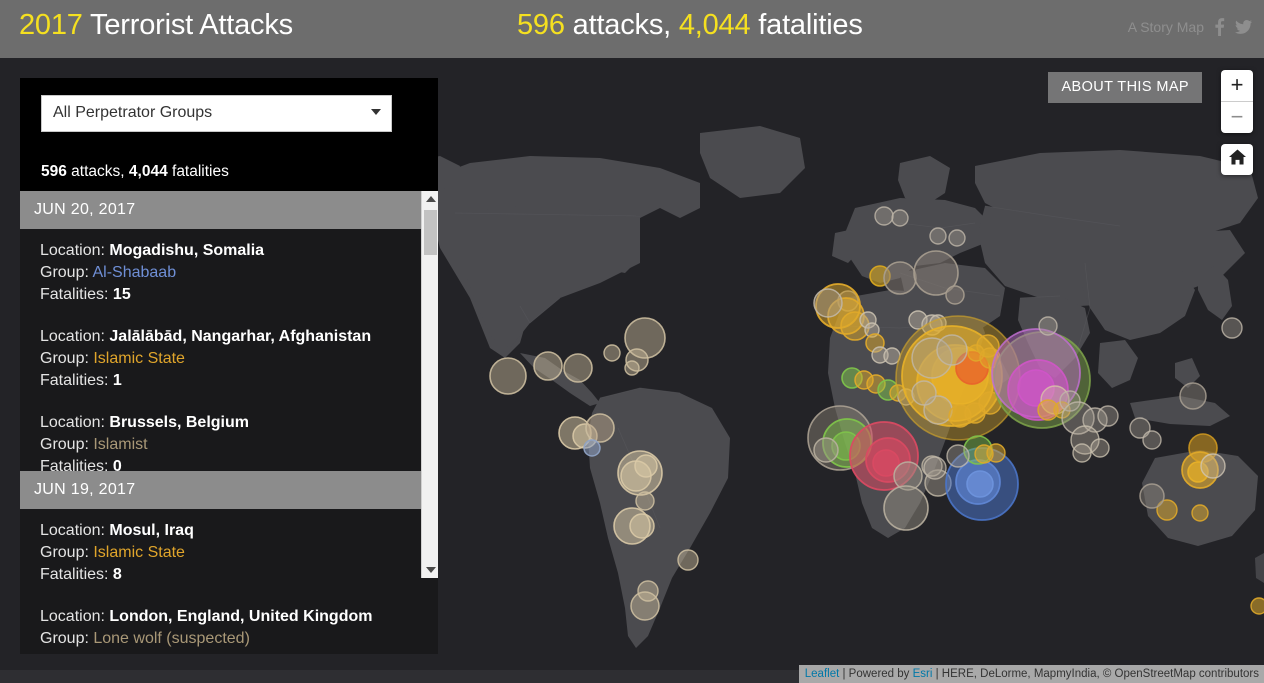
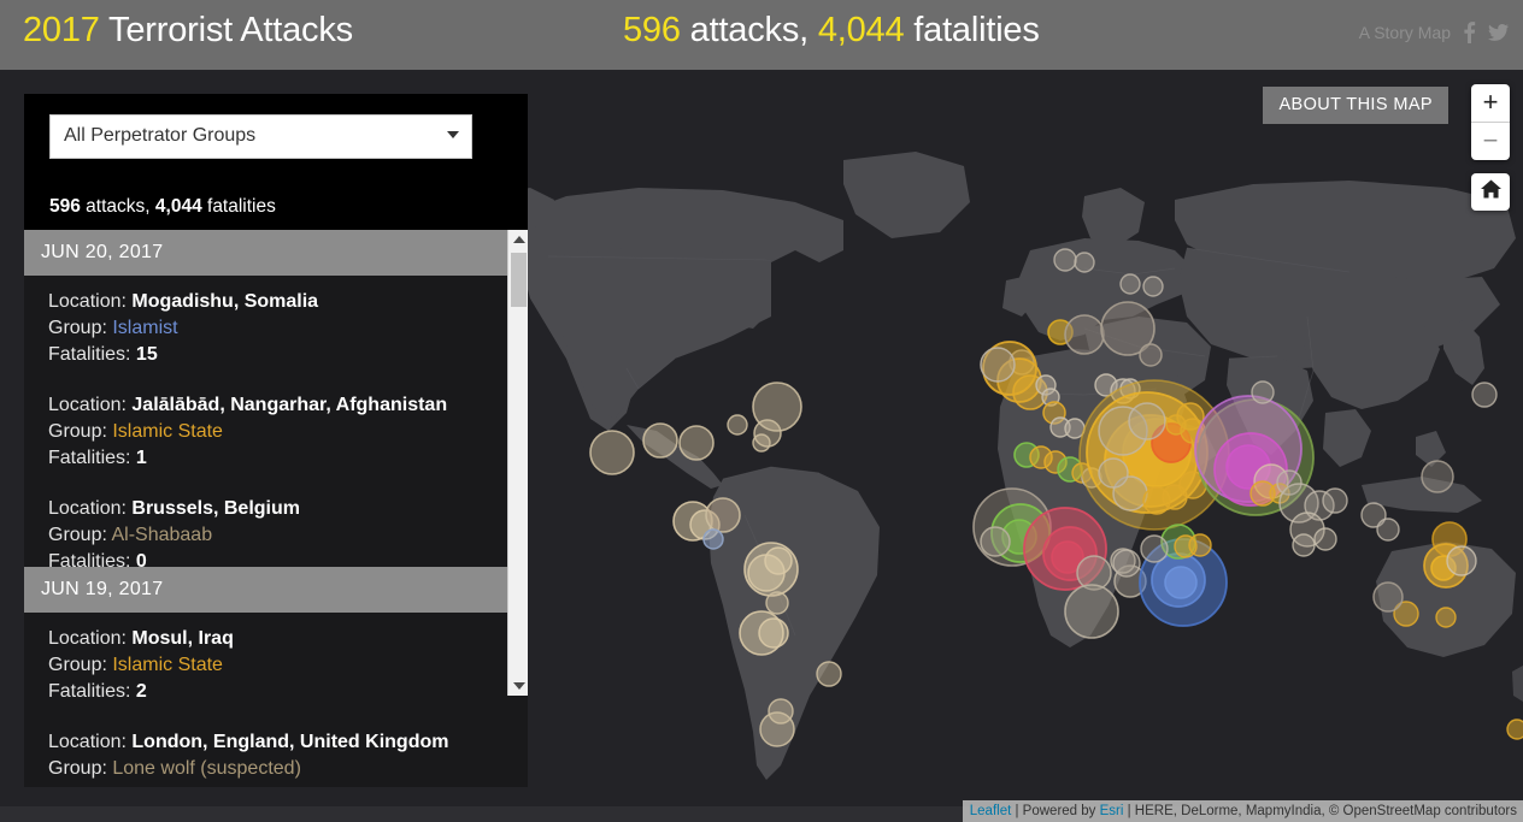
  2017 Terrorist Attacks
  596 attacks, 4,044 fatalities
  A Story Map
  ABOUT THIS MAP
  +
  −
  Leaflet | Powered by Esri | HERE, DeLorme, MapmyIndia, © OpenStreetMap contributors
  All Perpetrator Groups
  596 attacks, 4,044 fatalities
  JUN 20, 2017
  Location: Mogadishu, Somalia
- Group: Al-Shabaab
+ Group: Islamist
  Fatalities: 15
  Location: Jalālābād, Nangarhar, Afghanistan
  Group: Islamic State
  Fatalities: 1
  Location: Brussels, Belgium
- Group: Islamist
+ Group: Al-Shabaab
  Fatalities: 0
  JUN 19, 2017
  Location: Mosul, Iraq
  Group: Islamic State
- Fatalities: 8
+ Fatalities: 2
  Location: London, England, United Kingdom
  Group: Lone wolf (suspected)
